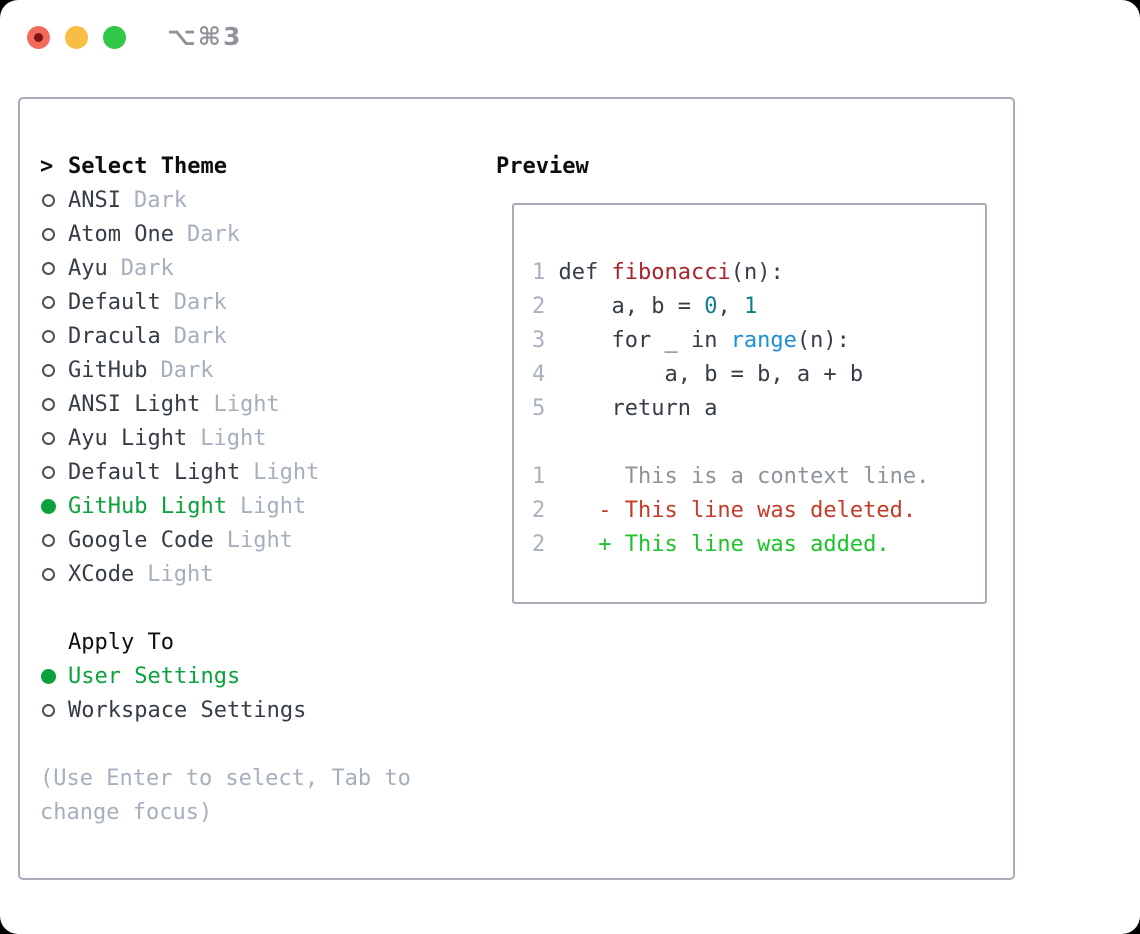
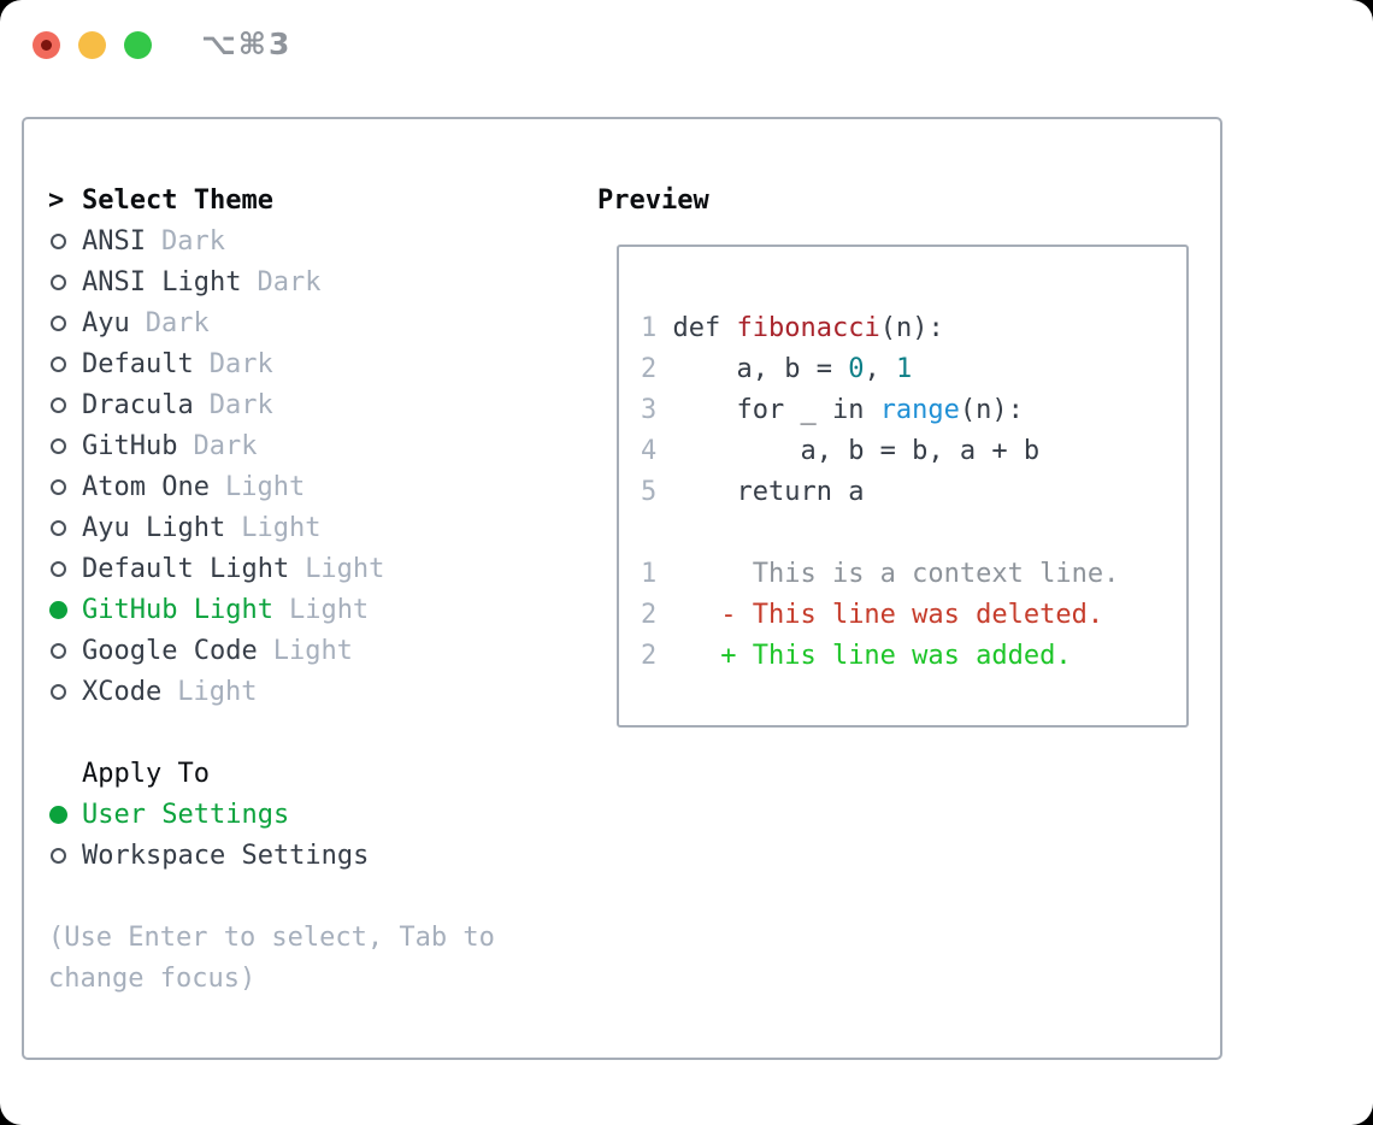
  ⌥⌘3
  >
  Select Theme
  ANSI
  Dark
- Atom One
+ ANSI Light
  Dark
  Ayu
  Dark
  Default
  Dark
  Dracula
  Dark
  GitHub
  Dark
- ANSI Light
+ Atom One
  Light
  Ayu Light
  Light
  Default Light
  Light
  GitHub Light
  Light
  Google Code
  Light
  XCode
  Light
  Apply To
  User Settings
  Workspace Settings
  (Use Enter to select, Tab to
  change focus)
  Preview
  1
  def
  fibonacci
  (n):
  2
  a, b =
  0
  ,
  1
  3
  for _ in
  range
  (n):
  4
  a, b = b, a + b
  5
  return a
  1
  This is a context line.
  2
  - This line was deleted.
  2
  + This line was added.
